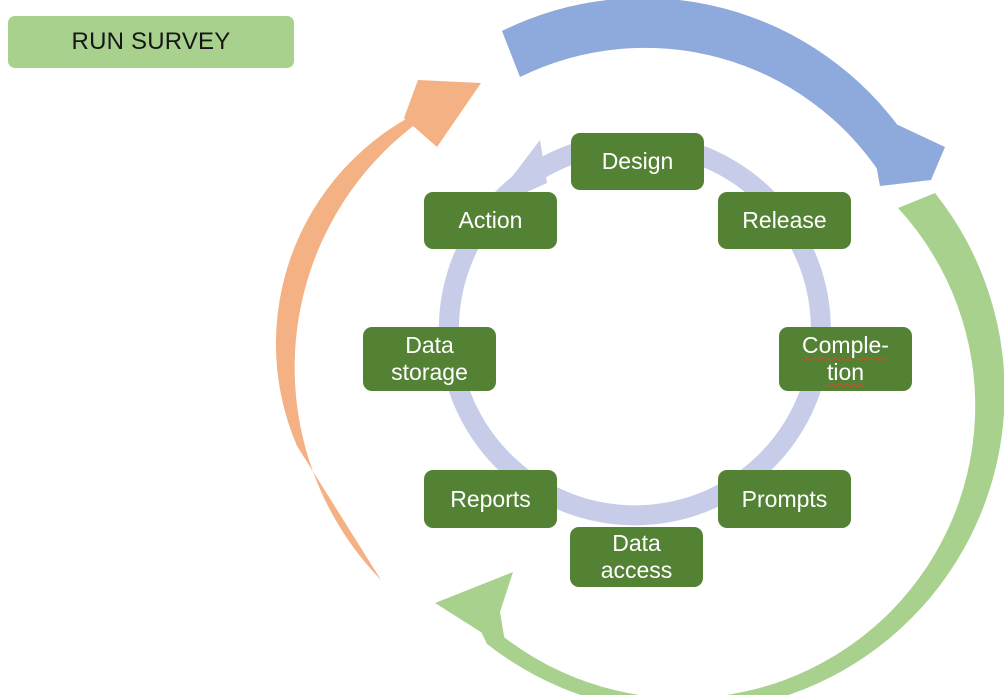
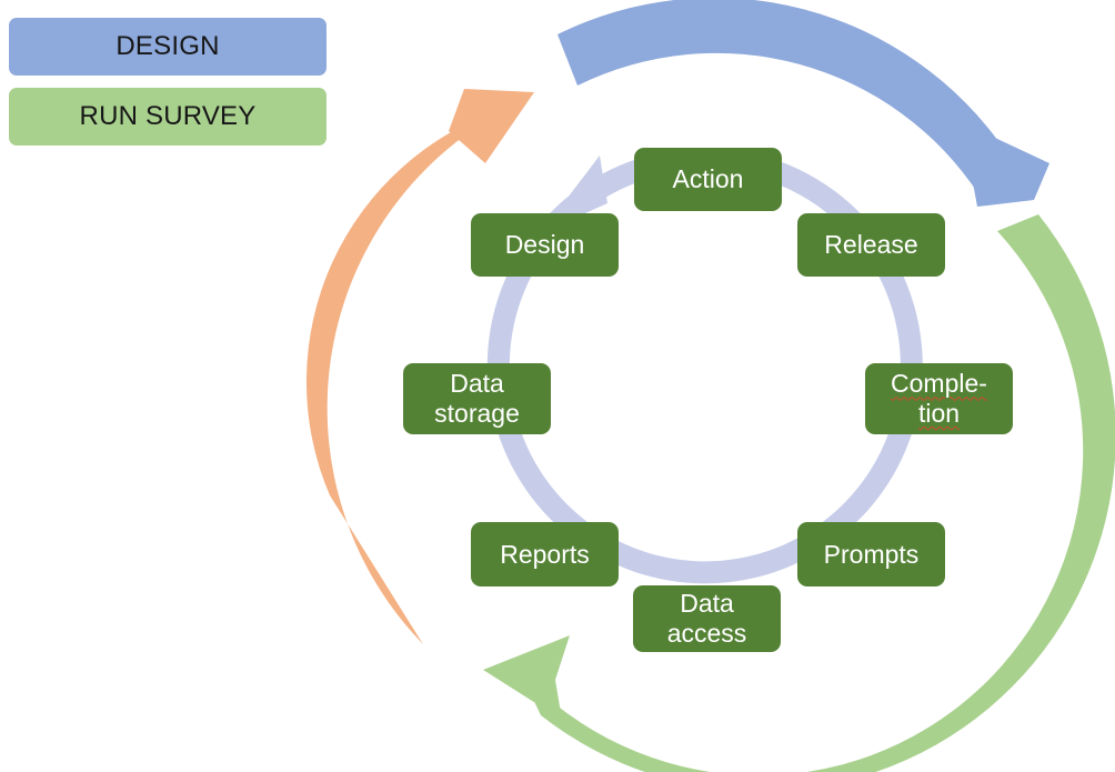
+ DESIGN
  RUN SURVEY
- Design
+ Action
  Release
  Comple-
  tion
  Prompts
  Data
  access
  Reports
  Data
  storage
- Action
+ Design
